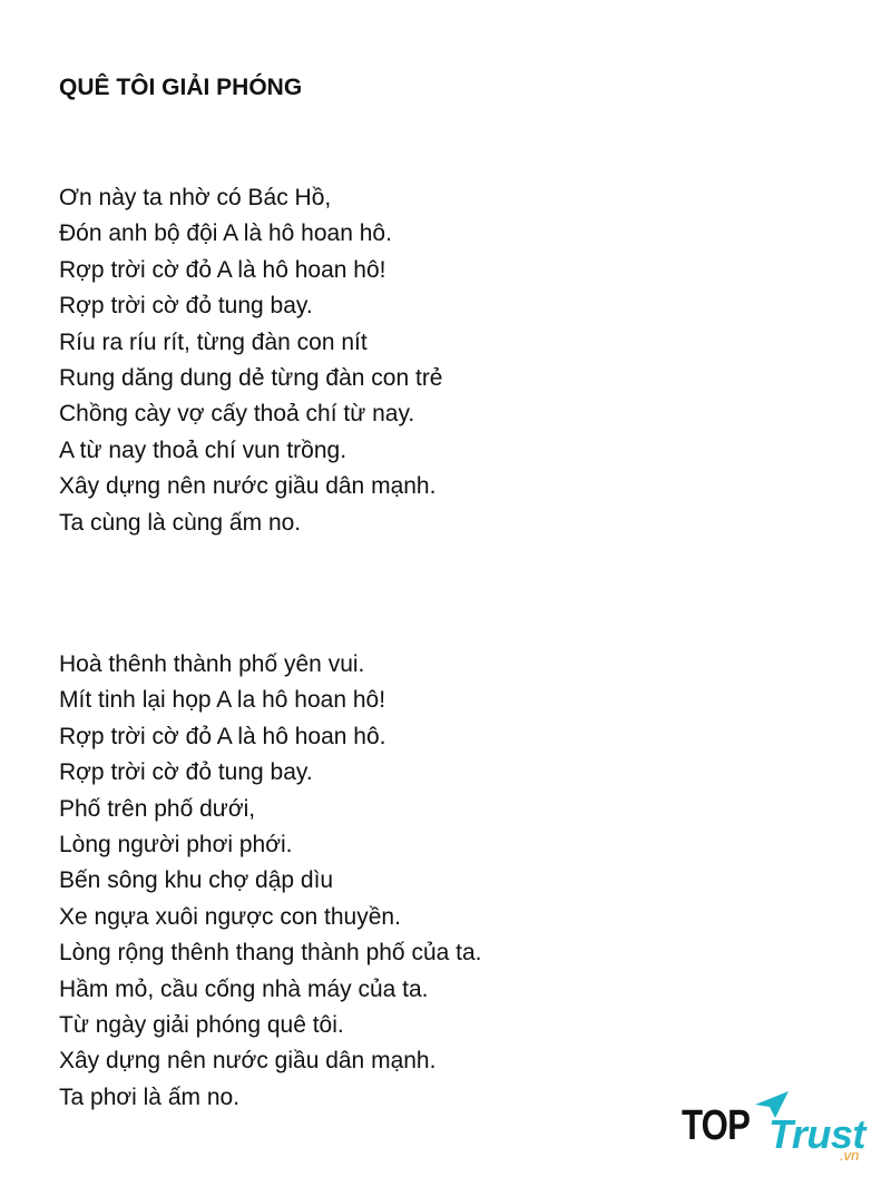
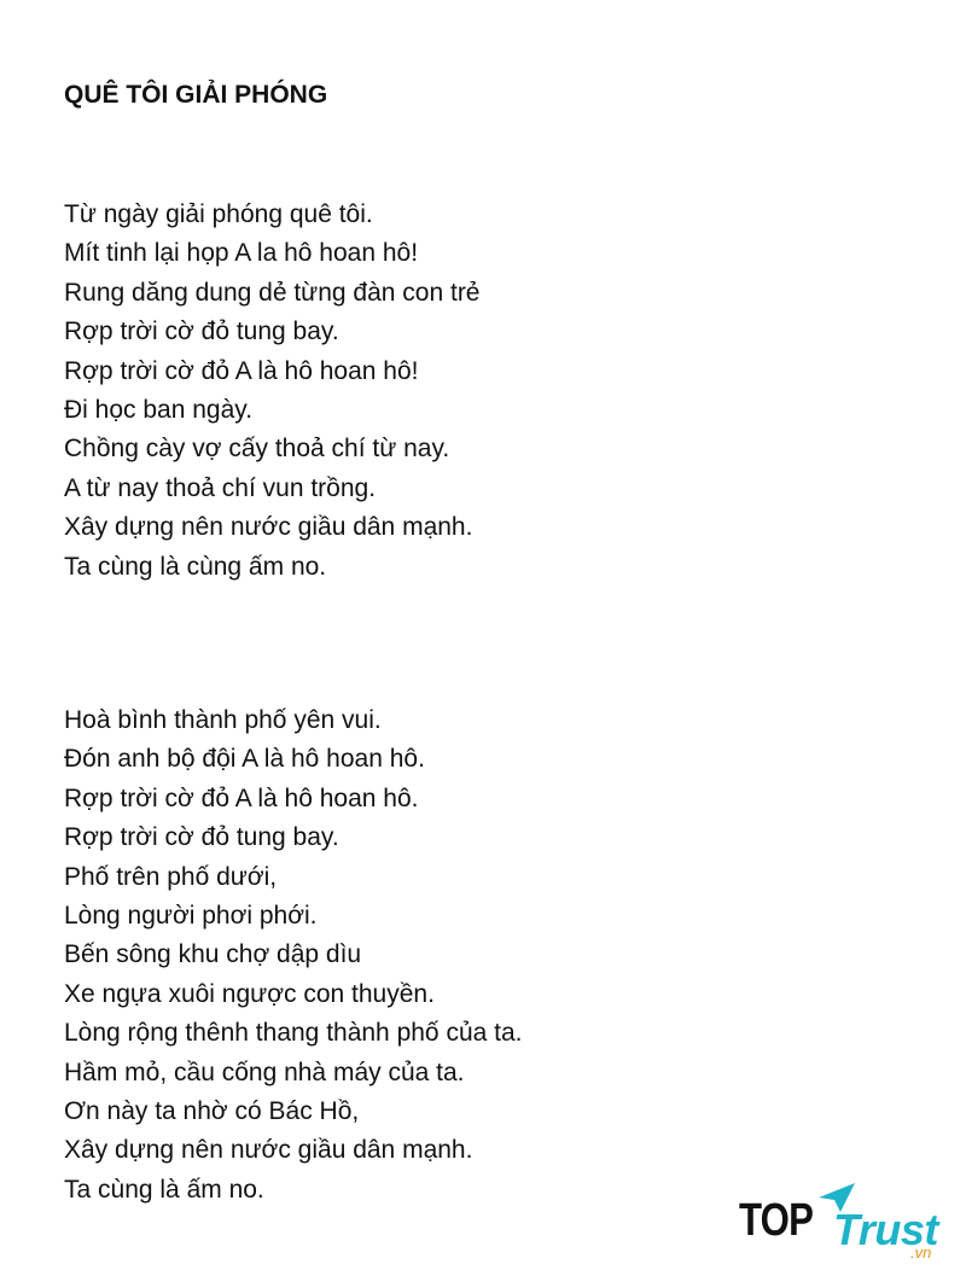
  QUÊ TÔI GIẢI PHÓNG
- Ơn này ta nhờ có Bác Hồ,
+ Từ ngày giải phóng quê tôi.
- Đón anh bộ đội A là hô hoan hô.
+ Mít tinh lại họp A la hô hoan hô!
- Rợp trời cờ đỏ A là hô hoan hô!
+ Rung dăng dung dẻ từng đàn con trẻ
  Rợp trời cờ đỏ tung bay.
- Ríu ra ríu rít, từng đàn con nít
- Rung dăng dung dẻ từng đàn con trẻ
+ Rợp trời cờ đỏ A là hô hoan hô!
+ Đi học ban ngày.
  Chồng cày vợ cấy thoả chí từ nay.
  A từ nay thoả chí vun trồng.
  Xây dựng nên nước giầu dân mạnh.
  Ta cùng là cùng ấm no.
- Hoà thênh thành phố yên vui.
+ Hoà bình thành phố yên vui.
- Mít tinh lại họp A la hô hoan hô!
+ Đón anh bộ đội A là hô hoan hô.
  Rợp trời cờ đỏ A là hô hoan hô.
  Rợp trời cờ đỏ tung bay.
  Phố trên phố dưới,
  Lòng người phơi phới.
  Bến sông khu chợ dập dìu
  Xe ngựa xuôi ngược con thuyền.
  Lòng rộng thênh thang thành phố của ta.
  Hầm mỏ, cầu cống nhà máy của ta.
- Từ ngày giải phóng quê tôi.
+ Ơn này ta nhờ có Bác Hồ,
  Xây dựng nên nước giầu dân mạnh.
- Ta phơi là ấm no.
+ Ta cùng là ấm no.
  TOP
  Trust
  .vn
